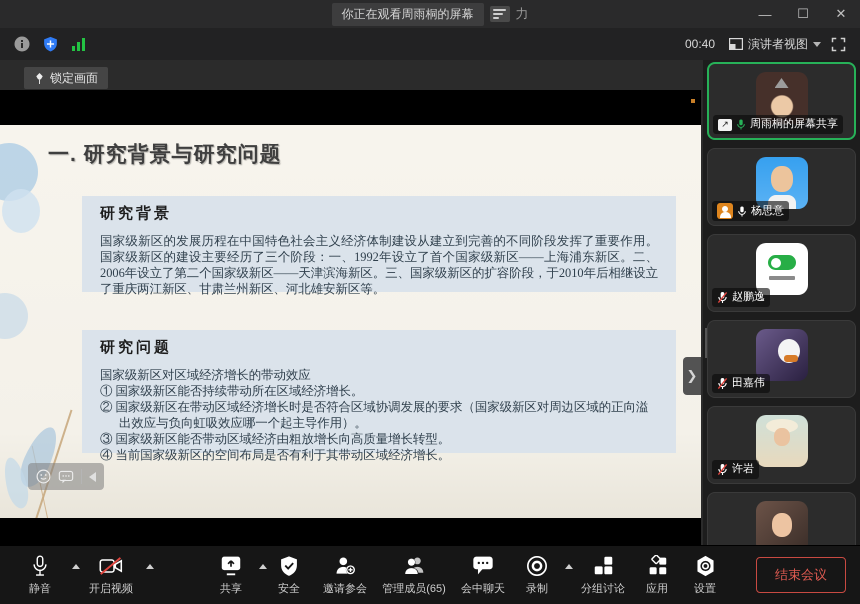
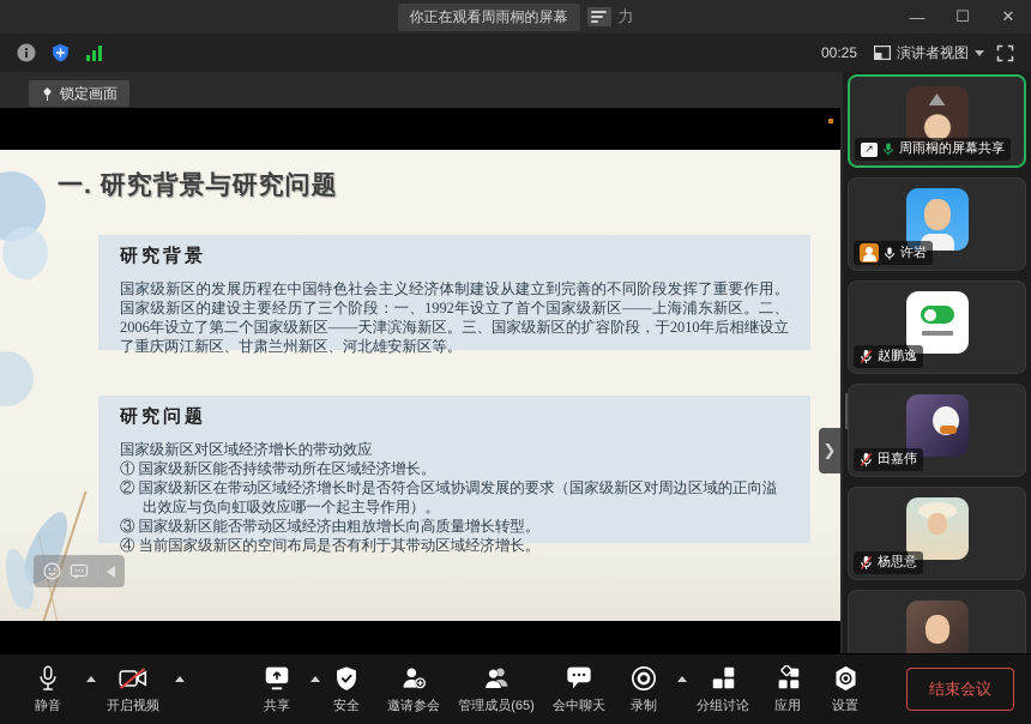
  你正在观看周雨桐的屏幕
  力
  —
  ☐
  ✕
- 00:40
+ 00:25
  演讲者视图
  锁定画面
  一. 研究背景与研究问题
  研究背景
  国家级新区的发展历程在中国特色社会主义经济体制建设从建立到完善的不同阶段发挥了重要作用。 国家级新区的建设主要经历了三个阶段：一、1992年设立了首个国家级新区——上海浦东新区。二、2006年设立了第二个国家级新区——天津滨海新区。三、国家级新区的扩容阶段，于2010年后相继设立了重庆两江新区、甘肃兰州新区、河北雄安新区等。
  研究问题
  国家级新区对区域经济增长的带动效应
  ① 国家级新区能否持续带动所在区域经济增长。
  ② 国家级新区在带动区域经济增长时是否符合区域协调发展的要求（国家级新区对周边区域的正向溢出效应与负向虹吸效应哪一个起主导作用）。
  ③ 国家级新区能否带动区域经济由粗放增长向高质量增长转型。
  ④ 当前国家级新区的空间布局是否有利于其带动区域经济增长。
  ❯
  ↗
  周雨桐的屏幕共享
- 杨思意
+ 许岩
  赵鹏逸
  田嘉伟
- 许岩
+ 杨思意
  静音
  开启视频
  共享
  安全
  邀请参会
  管理成员(65)
  会中聊天
  录制
  分组讨论
  应用
  设置
  结束会议
